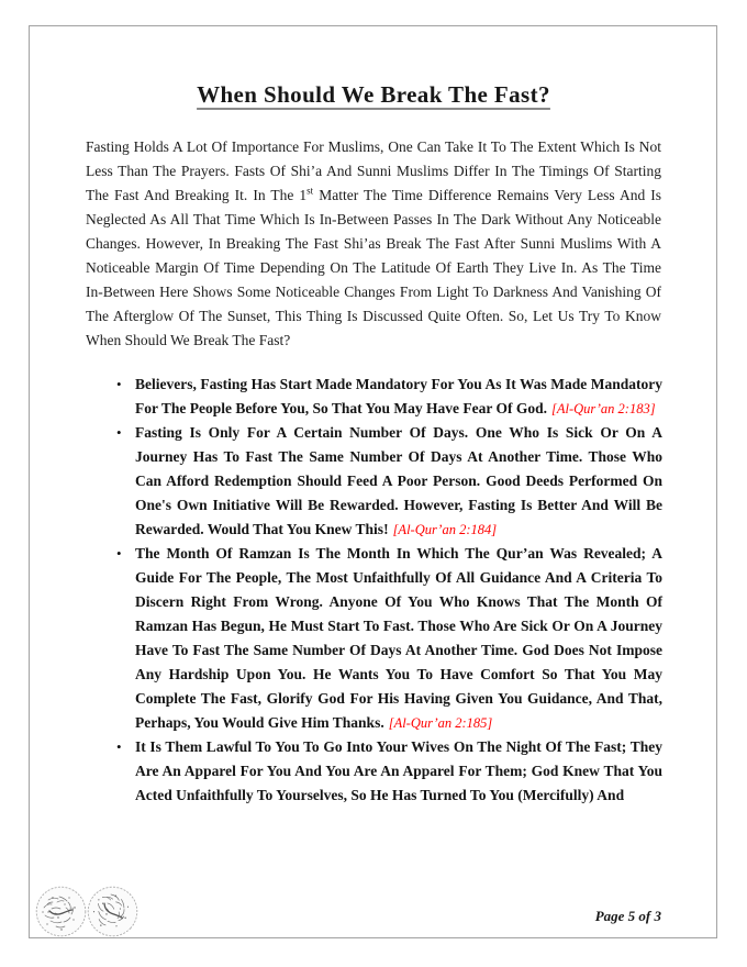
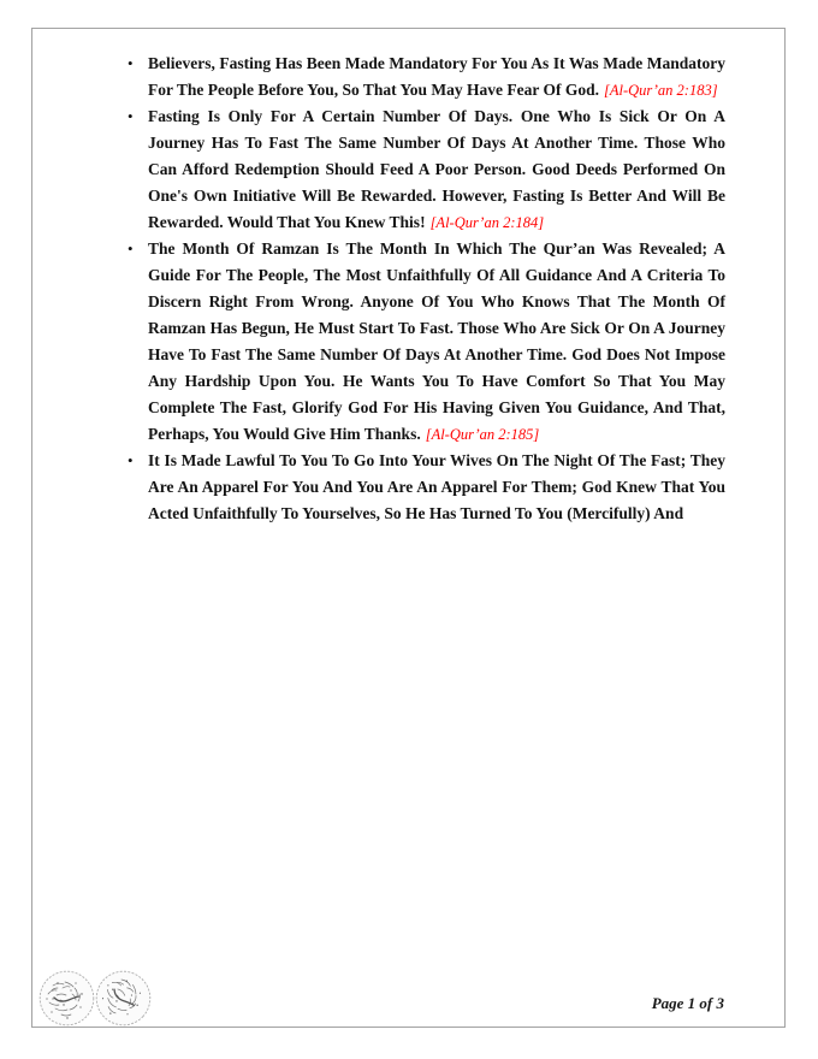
- When Should We Break The Fast?
- Fasting Holds A Lot Of Importance For Muslims, One Can Take It To The Extent Which Is Not Less Than The Prayers. Fasts Of Shi’a And Sunni Muslims Differ In The Timings Of Starting The Fast And Breaking It. In The 1st Matter The Time Difference Remains Very Less And Is Neglected As All That Time Which Is In-Between Passes In The Dark Without Any Noticeable Changes. However, In Breaking The Fast Shi’as Break The Fast After Sunni Muslims With A Noticeable Margin Of Time Depending On The Latitude Of Earth They Live In. As The Time In-Between Here Shows Some Noticeable Changes From Light To Darkness And Vanishing Of The Afterglow Of The Sunset, This Thing Is Discussed Quite Often. So, Let Us Try To Know When Should We Break The Fast?
  •
- Believers, Fasting Has Start Made Mandatory For You As It Was Made Mandatory For The People Before You, So That You May Have Fear Of God. [Al-Qur’an 2:183]
+ Believers, Fasting Has Been Made Mandatory For You As It Was Made Mandatory For The People Before You, So That You May Have Fear Of God. [Al-Qur’an 2:183]
  •
  Fasting Is Only For A Certain Number Of Days. One Who Is Sick Or On A Journey Has To Fast The Same Number Of Days At Another Time. Those Who Can Afford Redemption Should Feed A Poor Person. Good Deeds Performed On One's Own Initiative Will Be Rewarded. However, Fasting Is Better And Will Be Rewarded. Would That You Knew This! [Al-Qur’an 2:184]
  •
  The Month Of Ramzan Is The Month In Which The Qur’an Was Revealed; A Guide For The People, The Most Unfaithfully Of All Guidance And A Criteria To Discern Right From Wrong. Anyone Of You Who Knows That The Month Of Ramzan Has Begun, He Must Start To Fast. Those Who Are Sick Or On A Journey Have To Fast The Same Number Of Days At Another Time. God Does Not Impose Any Hardship Upon You. He Wants You To Have Comfort So That You May Complete The Fast, Glorify God For His Having Given You Guidance, And That, Perhaps, You Would Give Him Thanks. [Al-Qur’an 2:185]
  •
- It Is Them Lawful To You To Go Into Your Wives On The Night Of The Fast; They Are An Apparel For You And You Are An Apparel For Them; God Knew That You Acted Unfaithfully To Yourselves, So He Has Turned To You (Mercifully) And
+ It Is Made Lawful To You To Go Into Your Wives On The Night Of The Fast; They Are An Apparel For You And You Are An Apparel For Them; God Knew That You Acted Unfaithfully To Yourselves, So He Has Turned To You (Mercifully) And
- Page 5 of 3
+ Page 1 of 3
